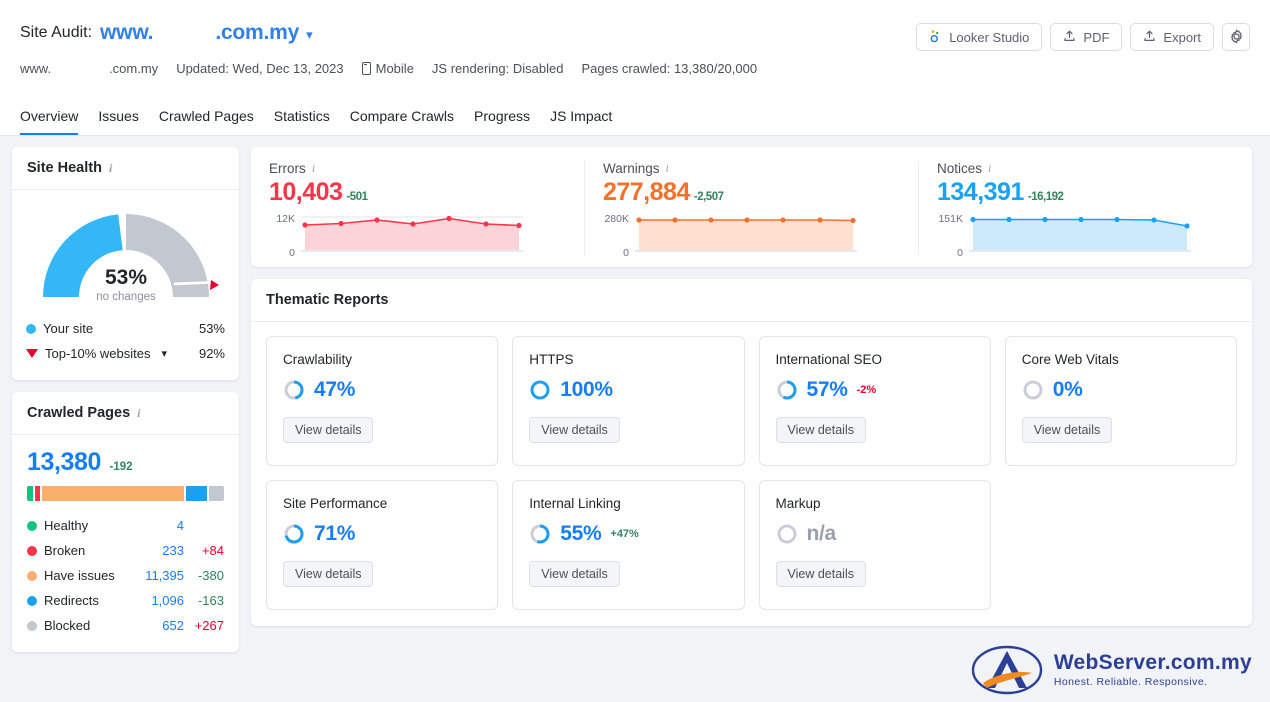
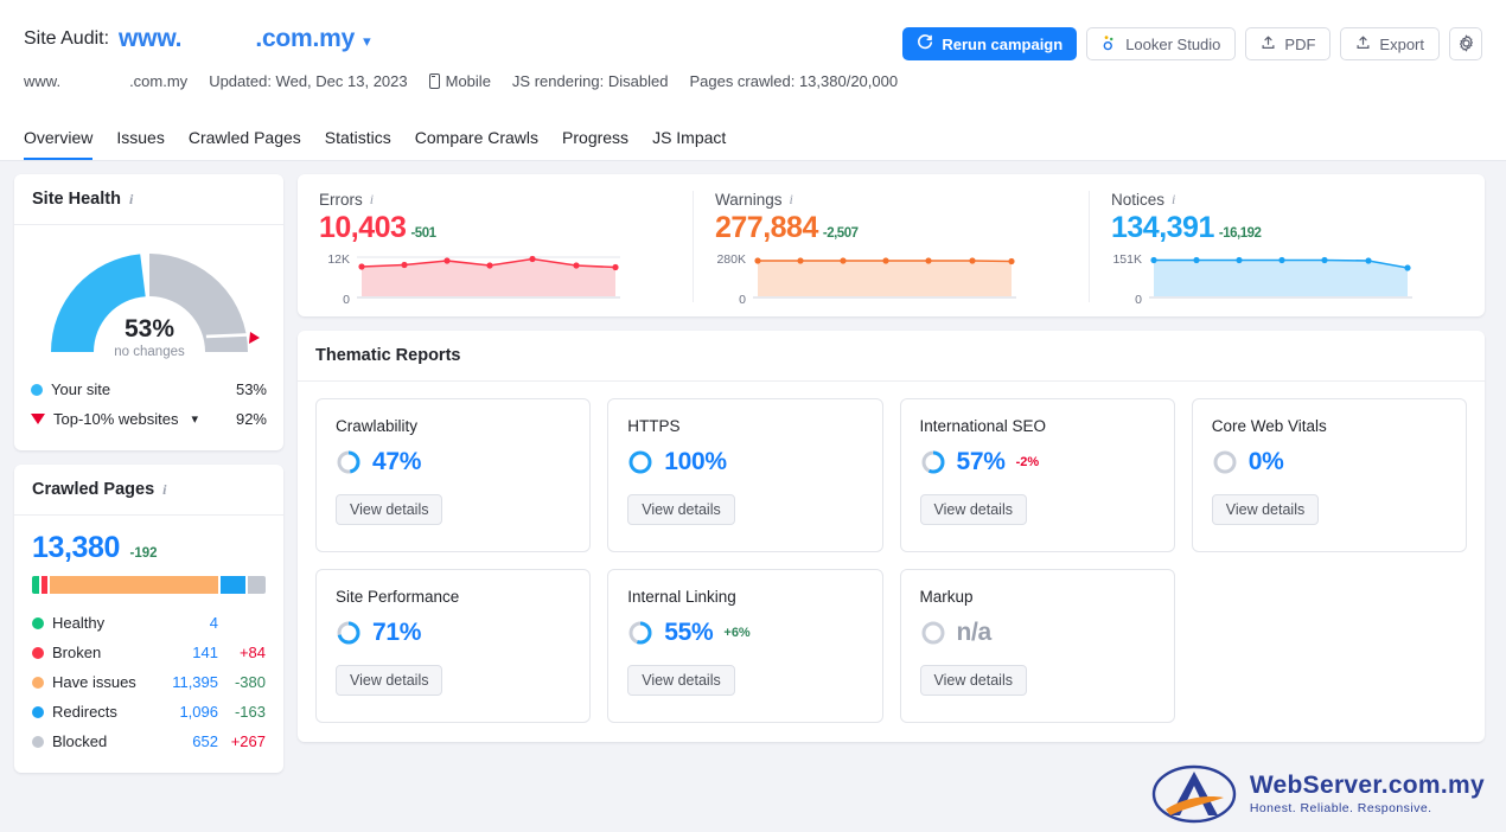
  Site Audit:
  www. .com.my
  ▾
  www.
  .com.my
  Updated: Wed, Dec 13, 2023
  Mobile
  JS rendering: Disabled
  Pages crawled: 13,380/20,000
+ Rerun campaign
  Looker Studio
  PDF
  Export
  Overview
  Issues
  Crawled Pages
  Statistics
  Compare Crawls
  Progress
  JS Impact
  Site Health
  i
  53%
  no changes
  Your site
  53%
  Top-10% websites
  ▾
  92%
  Crawled Pages
  i
  13,380 -192
  Healthy
  4
  Broken
- 233
+ 141
  +84
  Have issues
  11,395
  -380
  Redirects
  1,096
  -163
  Blocked
  652
  +267
  Errors
  i
  10,403 -501
  12K
  0
  Warnings
  i
  277,884 -2,507
  280K
  0
  Notices
  i
  134,391 -16,192
  151K
  0
  Thematic Reports
  Crawlability
  47%
  View details
  HTTPS
  100%
  View details
  International SEO
  57%
  -2%
  View details
  Core Web Vitals
  0%
  View details
  Site Performance
  71%
  View details
  Internal Linking
  55%
- +47%
+ +6%
  View details
  Markup
  n/a
  View details
  WebServer.com.my
  Honest. Reliable. Responsive.
